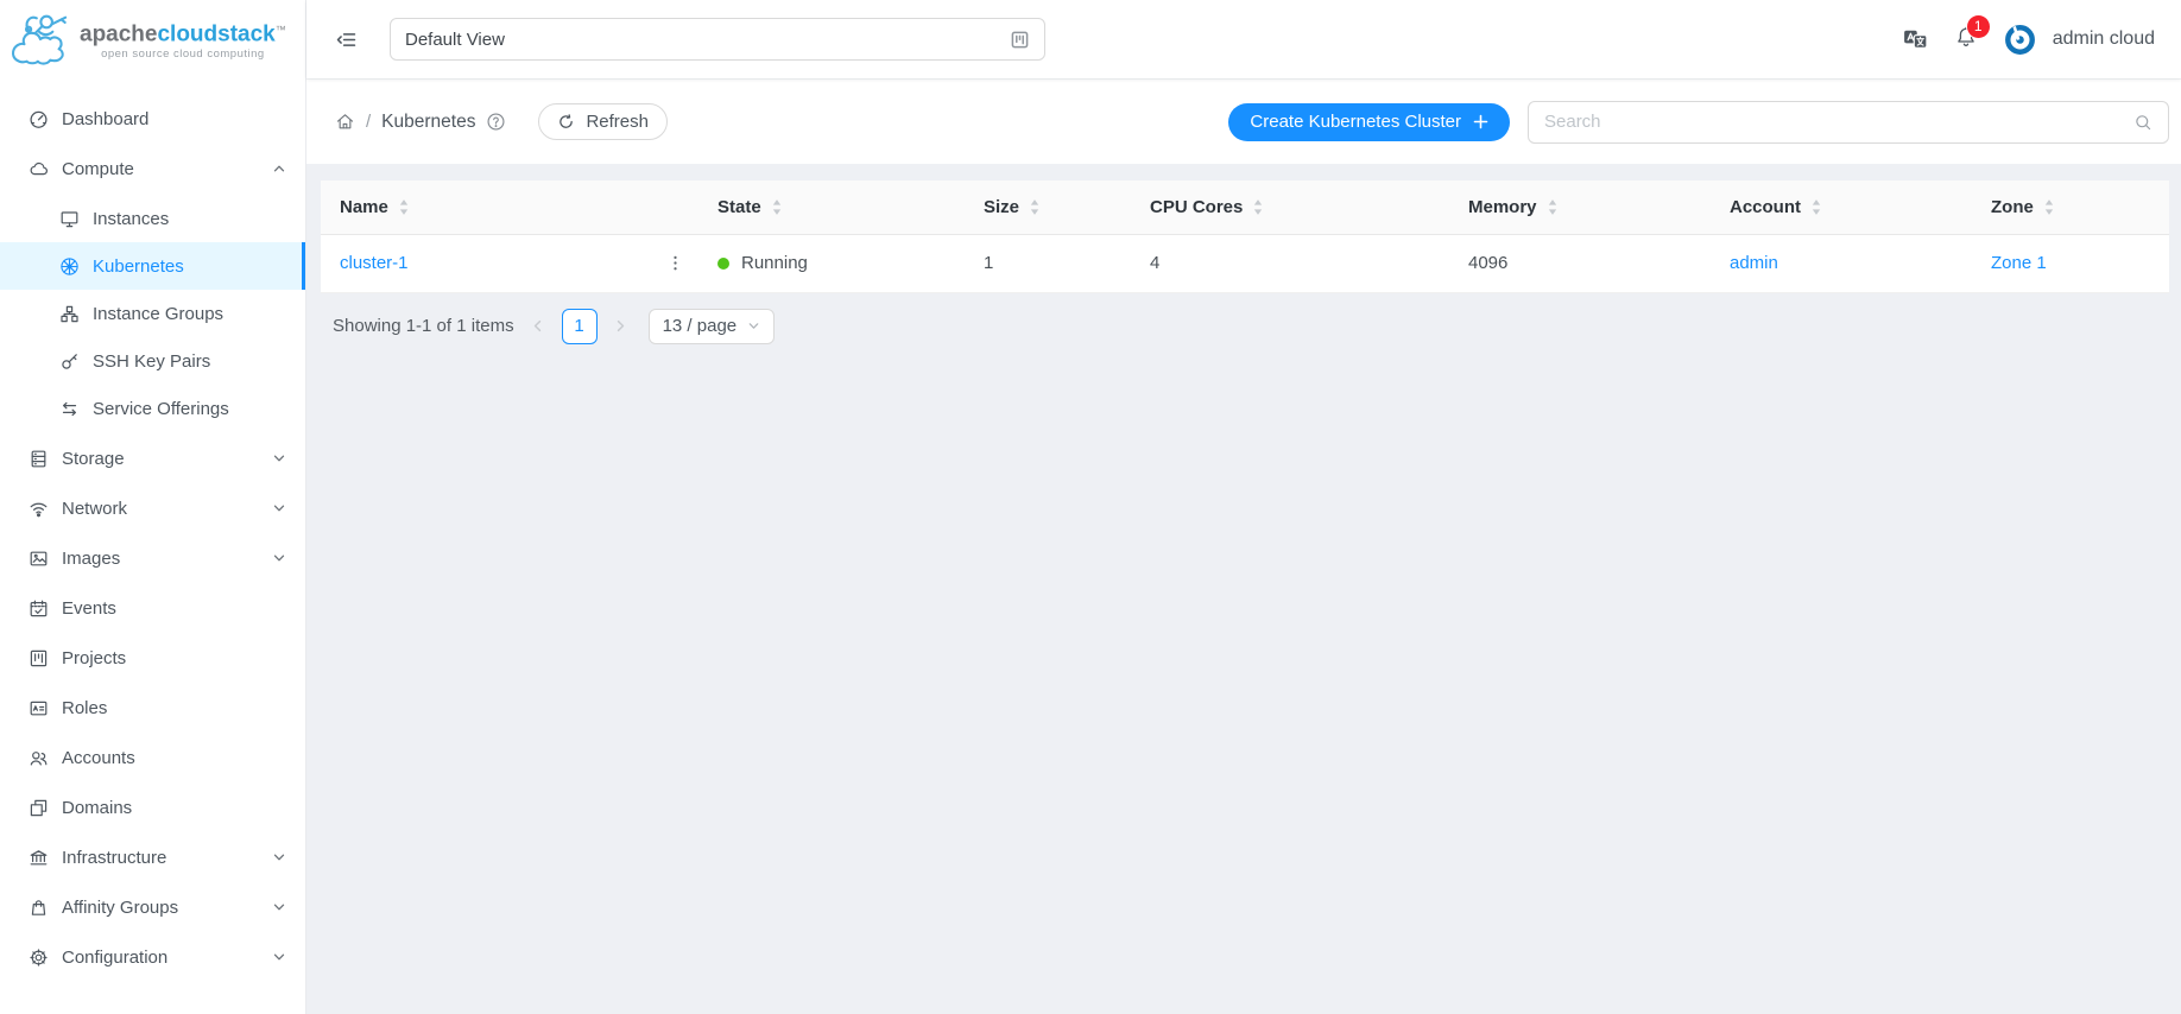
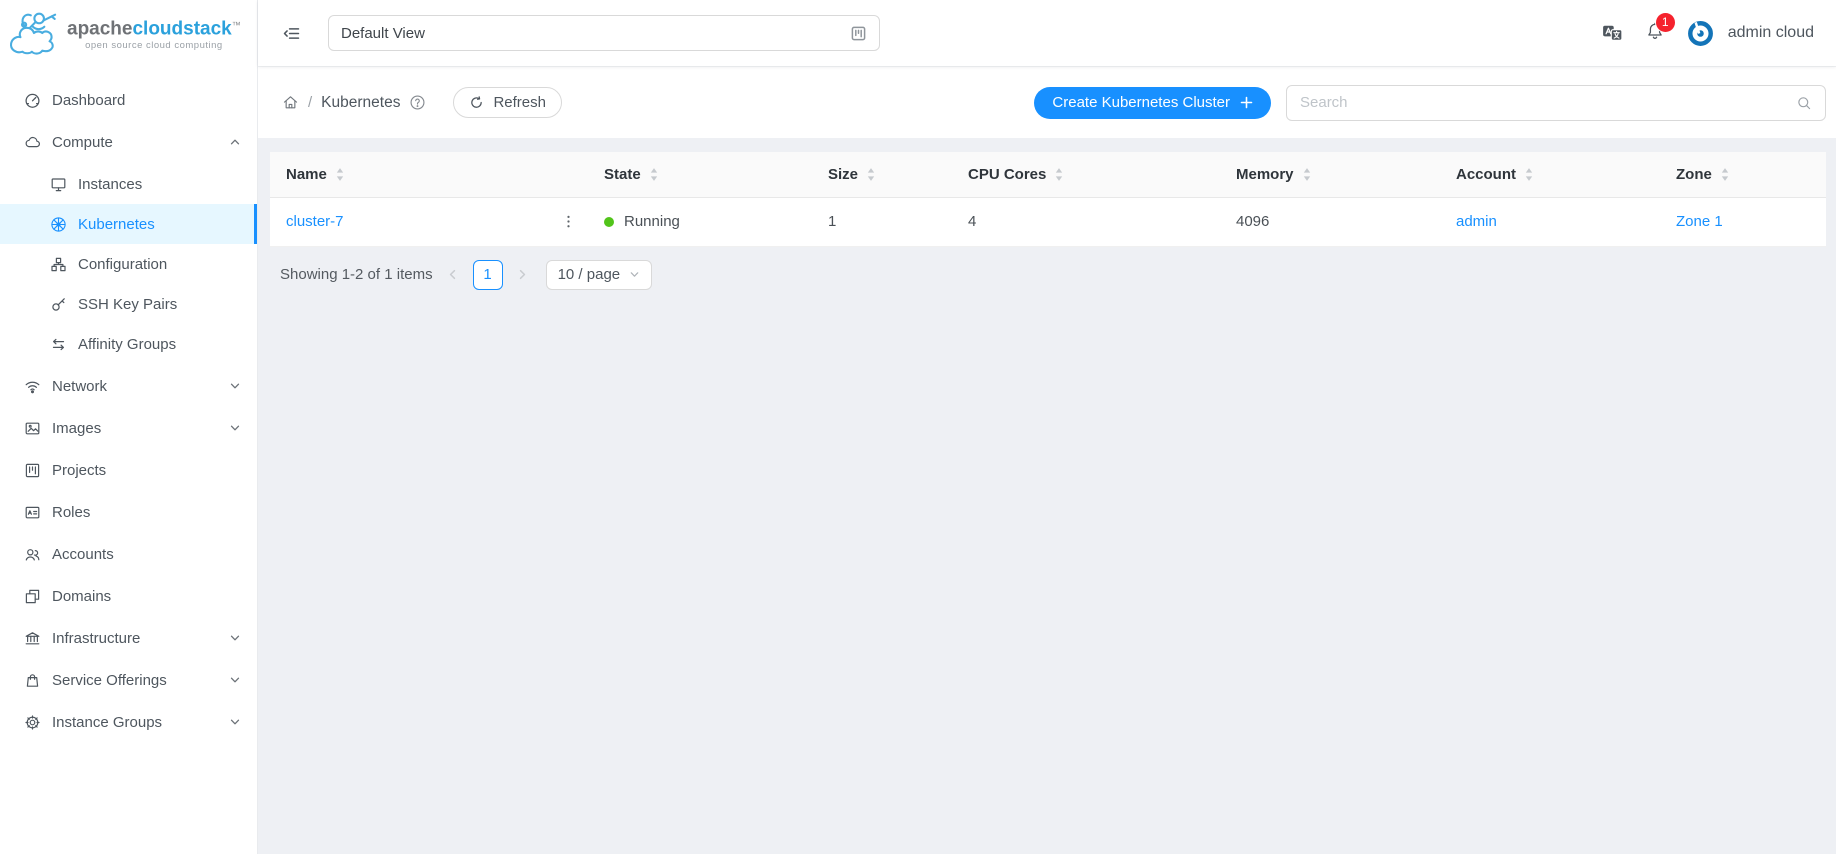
  apachecloudstack™
  open source cloud computing
  Dashboard
  Compute
  Instances
  Kubernetes
- Instance Groups
+ Configuration
  SSH Key Pairs
- Service Offerings
+ Affinity Groups
- Storage
  Network
  Images
- Events
  Projects
  Roles
  Accounts
  Domains
  Infrastructure
- Affinity Groups
+ Service Offerings
- Configuration
+ Instance Groups
  Default View
  1
  admin cloud
  /
  Kubernetes
  Refresh
  Create Kubernetes Cluster
  Search
  Name	State	Size	CPU Cores	Memory	Account	Zone
- cluster-1	Running	1	4	4096	admin	Zone 1
+ cluster-7	Running	1	4	4096	admin	Zone 1
- Showing 1-1 of 1 items
+ Showing 1-2 of 1 items
  1
- 13 / page
+ 10 / page
